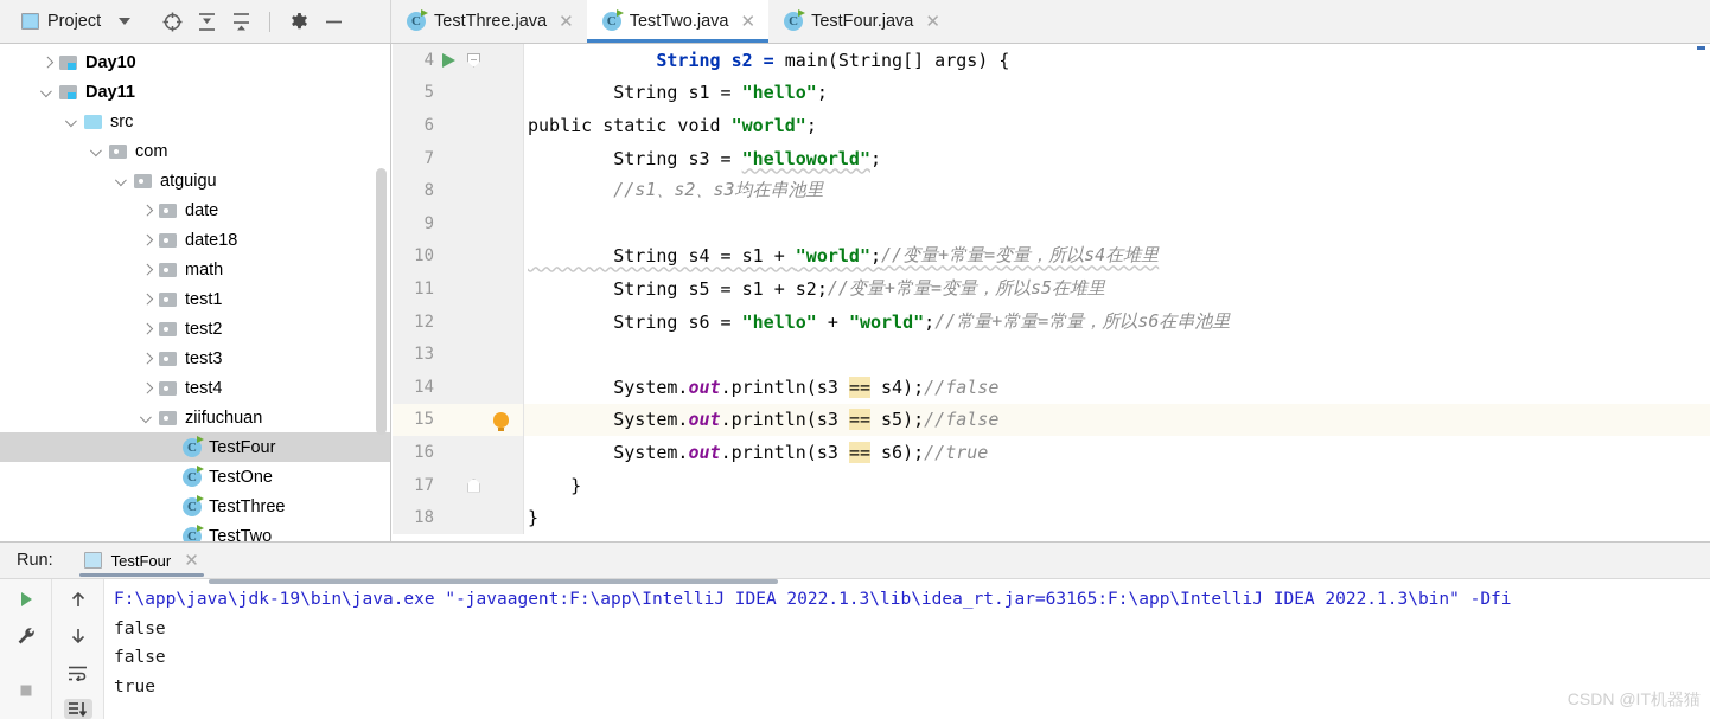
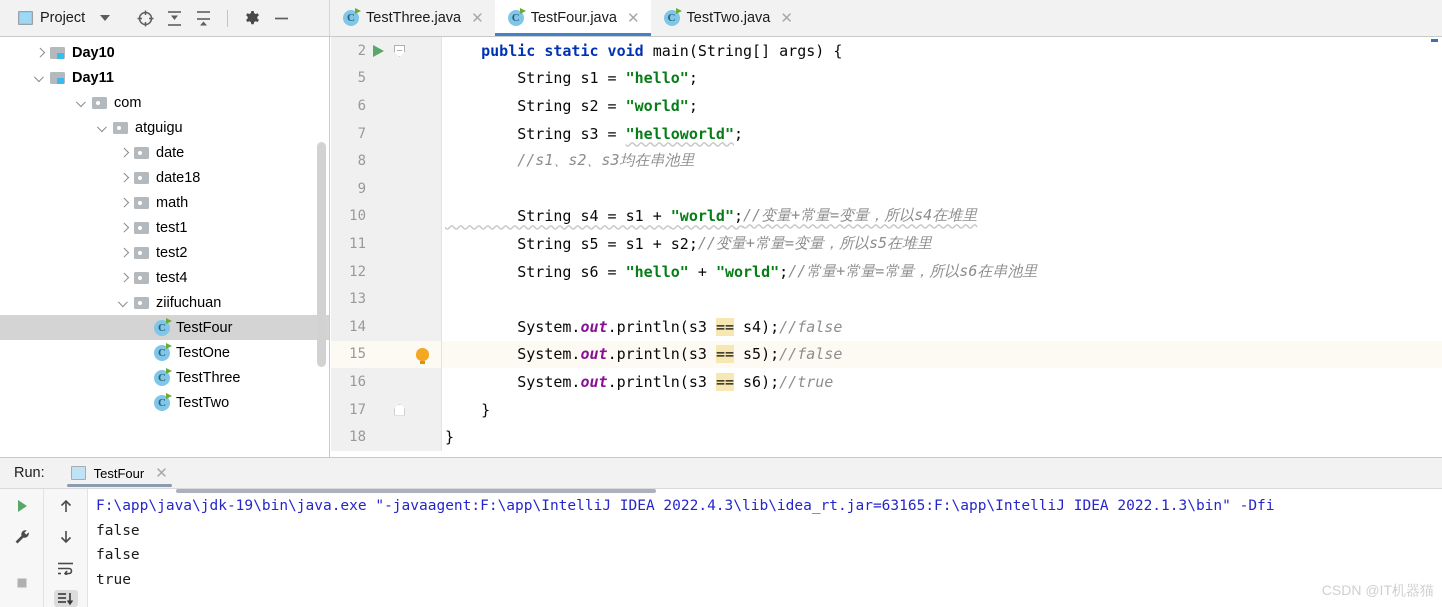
  Project
  C
  TestThree.java
  ✕
  C
- TestTwo.java
+ TestFour.java
  ✕
  C
- TestFour.java
+ TestTwo.java
  ✕
  Day10
  Day11
- src
  com
  atguigu
  date
  date18
  math
  test1
  test2
- test3
  test4
  ziifuchuan
  C
  TestFour
  C
  TestOne
  C
  TestThree
  C
  TestTwo
- 4
+ 2
- String s2 =
+ public static void
  main(String[] args) {
  5
  String s1 =
  "hello"
  ;
  6
- public static void
+ String s2 =
  "world"
  ;
  7
  String s3 =
  "helloworld"
  ;
  8
  //s1、s2、s3均在串池里
  9
  10
  String s4 = s1 +
  "world"
  ;
  //变量+常量=变量，所以s4在堆里
  11
  String s5 = s1 + s2;
  //变量+常量=变量，所以s5在堆里
  12
  String s6 =
  "hello"
  +
  "world"
  ;
  //常量+常量=常量，所以s6在串池里
  13
  14
  System.
  out
  .println(s3
  ==
  s4);
  //false
  15
  System.
  out
  .println(s3
  ==
  s5);
  //false
  16
  System.
  out
  .println(s3
  ==
  s6);
  //true
  17
  }
  18
  }
  Run:
  TestFour
  ✕
- F:\app\java\jdk-19\bin\java.exe "-javaagent:F:\app\IntelliJ IDEA 2022.1.3\lib\idea_rt.jar=63165:F:\app\IntelliJ IDEA 2022.1.3\bin" -Dfi
+ F:\app\java\jdk-19\bin\java.exe "-javaagent:F:\app\IntelliJ IDEA 2022.4.3\lib\idea_rt.jar=63165:F:\app\IntelliJ IDEA 2022.1.3\bin" -Dfi
  false
  false
  true
  CSDN @IT机器猫
